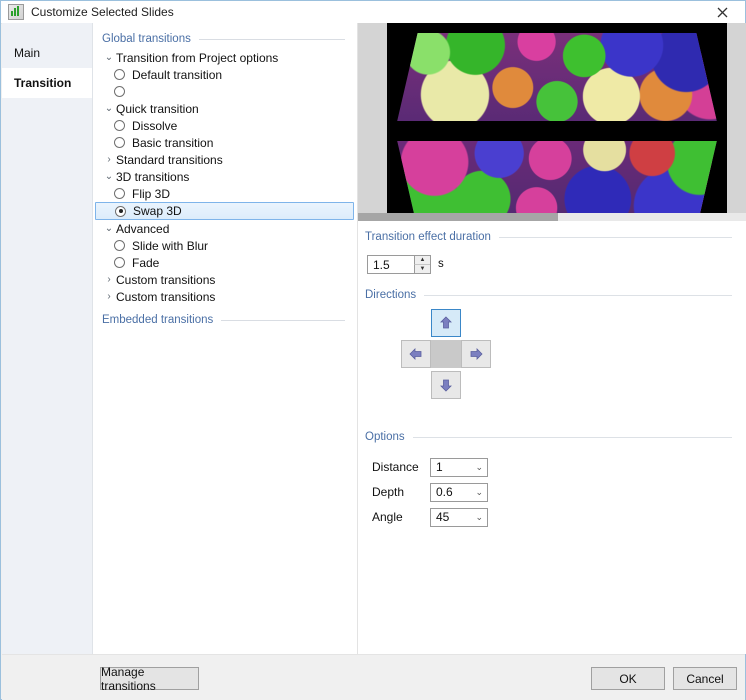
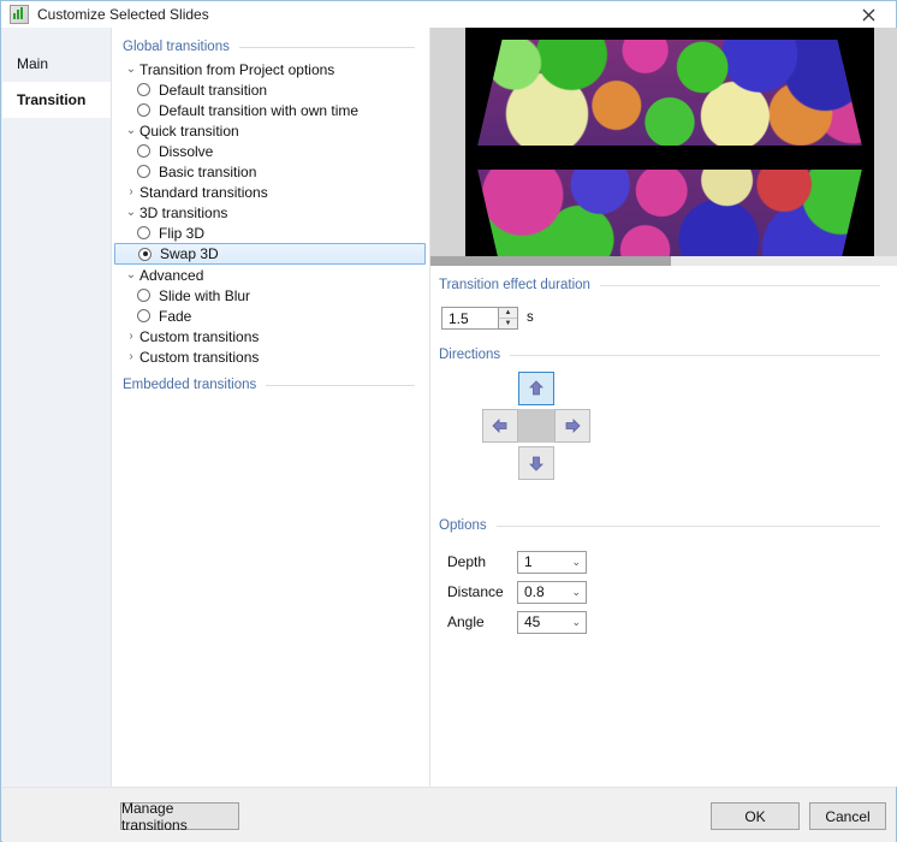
  Customize Selected Slides
  Main
  Transition
  Global transitions
  ⌄
  Transition from Project options
  Default transition
+ Default transition with own time
  ⌄
  Quick transition
  Dissolve
  Basic transition
  ›
  Standard transitions
  ⌄
  3D transitions
  Flip 3D
  Swap 3D
  ⌄
  Advanced
  Slide with Blur
  Fade
  ›
  Custom transitions
  ›
  Custom transitions
  Embedded transitions
  Transition effect duration
  1.5
  s
  Directions
  Options
- Distance
+ Depth
  1
  ⌄
- Depth
+ Distance
- 0.6
+ 0.8
  ⌄
  Angle
  45
  ⌄
  Manage transitions
  OK
  Cancel
